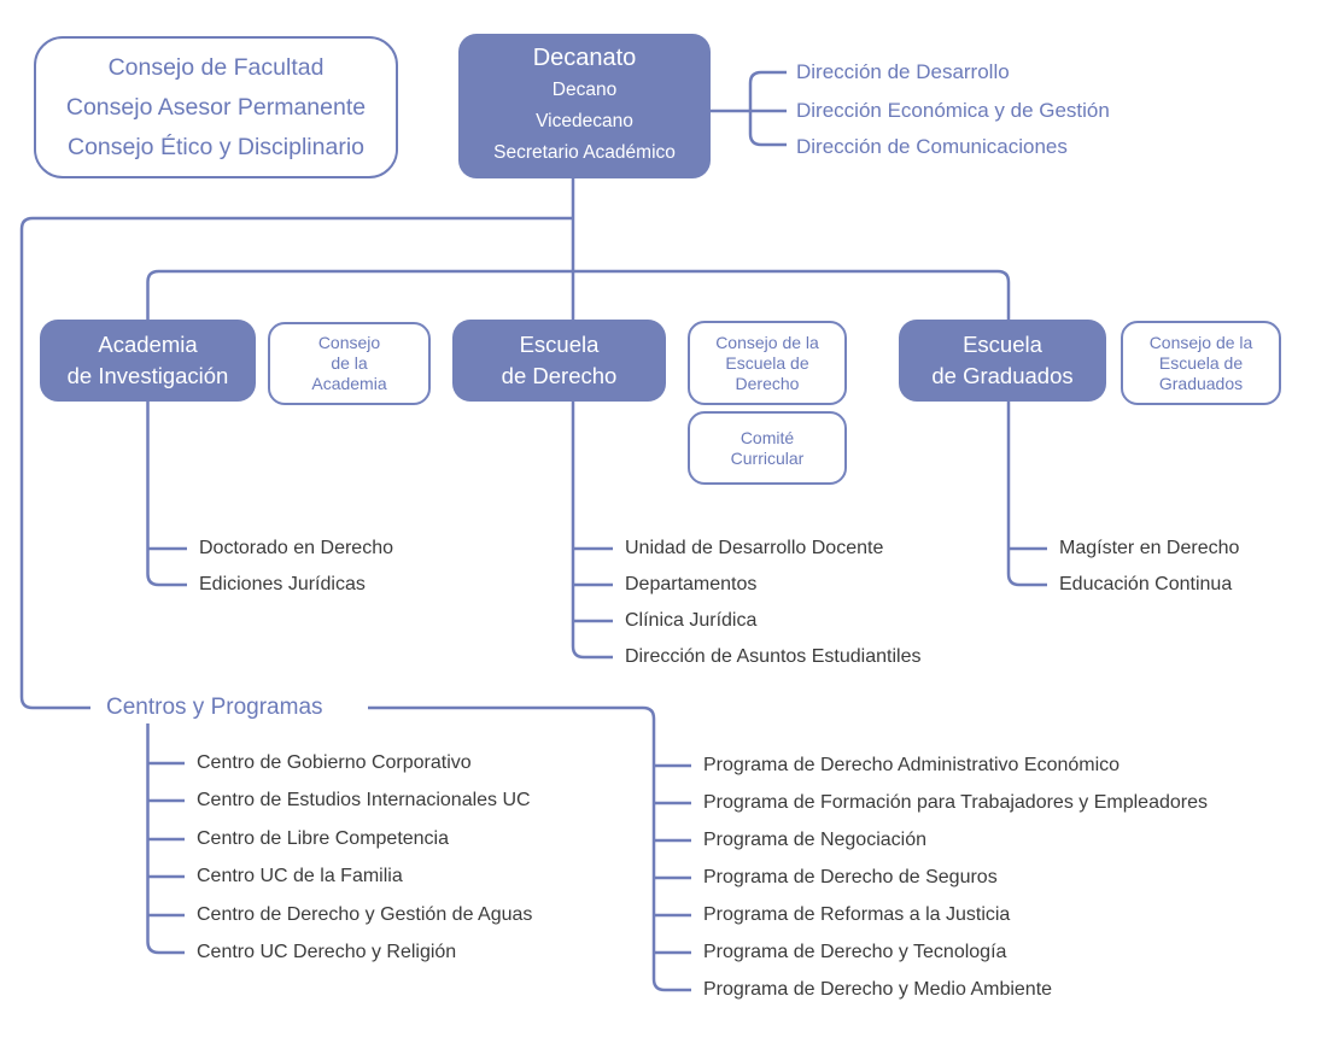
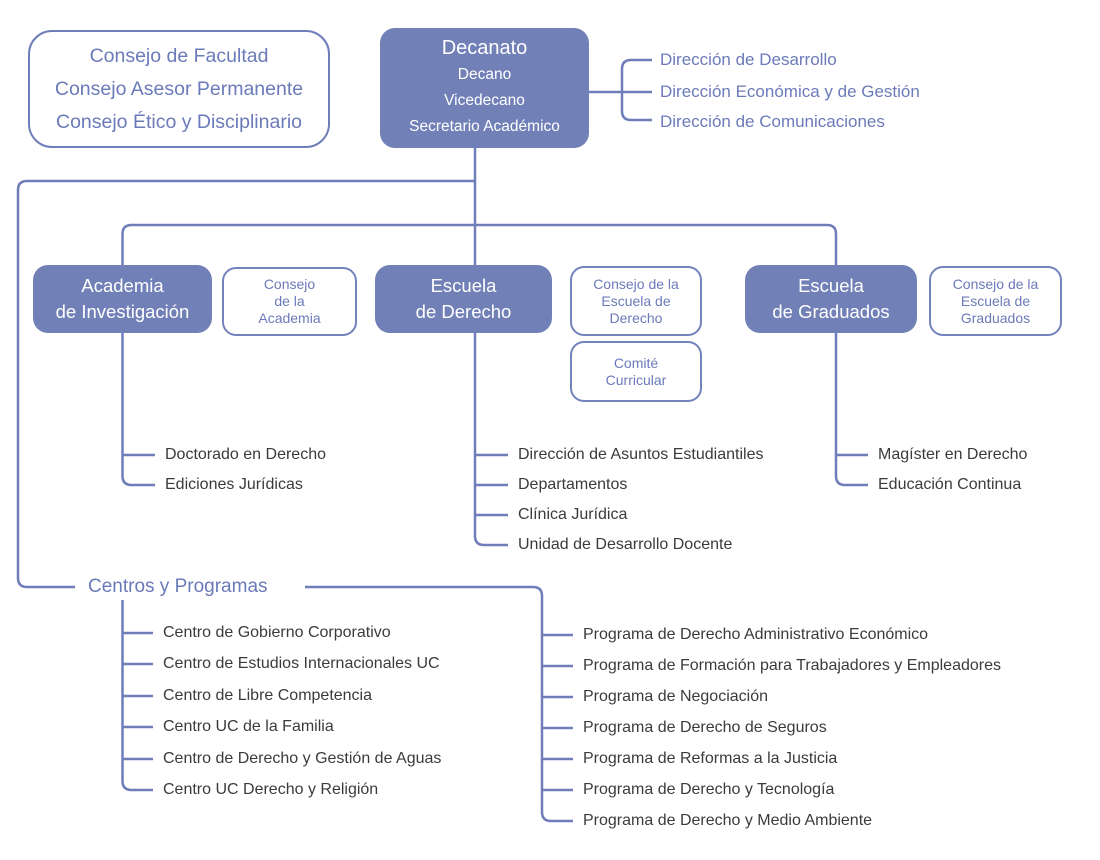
  Consejo de Facultad
  Consejo Asesor Permanente
  Consejo Ético y Disciplinario
  Decanato
  Decano
  Vicedecano
  Secretario Académico
  Dirección de Desarrollo
  Dirección Económica y de Gestión
  Dirección de Comunicaciones
  Academia
  de Investigación
  Consejo
  de la
  Academia
  Escuela
  de Derecho
  Consejo de la
  Escuela de
  Derecho
  Comité
  Curricular
  Escuela
  de Graduados
  Consejo de la
  Escuela de
  Graduados
  Doctorado en Derecho
  Ediciones Jurídicas
- Unidad de Desarrollo Docente
+ Dirección de Asuntos Estudiantiles
  Departamentos
  Clínica Jurídica
- Dirección de Asuntos Estudiantiles
+ Unidad de Desarrollo Docente
  Magíster en Derecho
  Educación Continua
  Centros y Programas
  Centro de Gobierno Corporativo
  Centro de Estudios Internacionales UC
  Centro de Libre Competencia
  Centro UC de la Familia
  Centro de Derecho y Gestión de Aguas
  Centro UC Derecho y Religión
  Programa de Derecho Administrativo Económico
  Programa de Formación para Trabajadores y Empleadores
  Programa de Negociación
  Programa de Derecho de Seguros
  Programa de Reformas a la Justicia
  Programa de Derecho y Tecnología
  Programa de Derecho y Medio Ambiente
